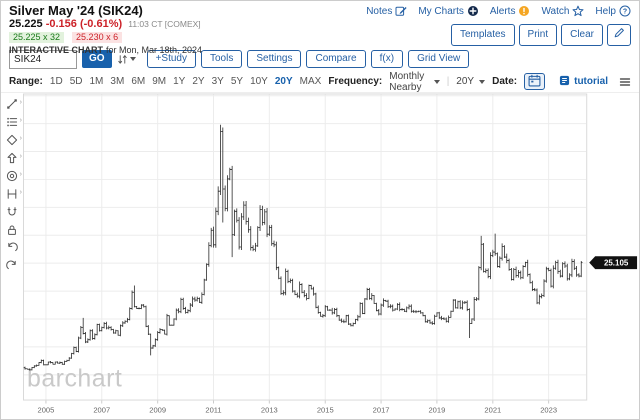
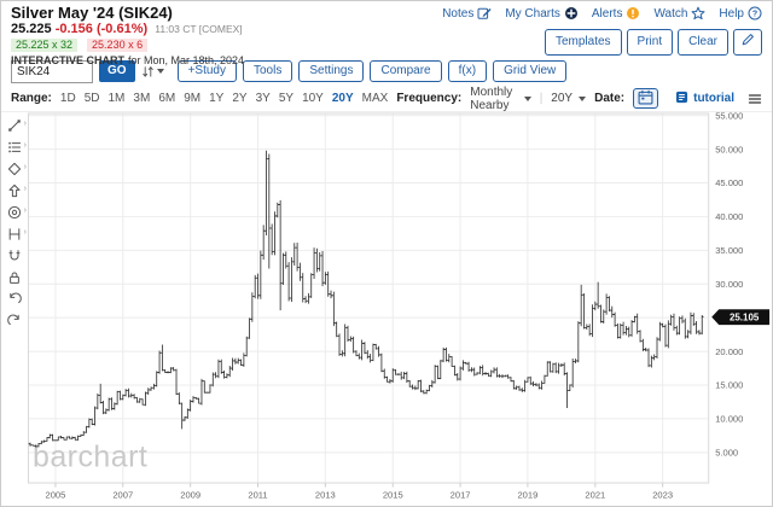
  Silver May '24 (SIK24)
  25.225 -0.156 (-0.61%) 11:03 CT [COMEX]
  25.225 x 32
  25.230 x 6
  INTERACTIVE CHART for Mon, Mar 18th, 2024
  Notes
  My Charts
  Alerts
  Watch
  Help
  Templates
  Print
  Clear
  SIK24
  GO
  +Study
  Tools
  Settings
  Compare
  f(x)
  Grid View
  Range:
  1D
  5D
  1M
  3M
  6M
  9M
  1Y
  2Y
  3Y
  5Y
  10Y
  20Y
  MAX
  Frequency:
  Monthly Nearby
  20Y
  Date:
  tutorial
  barchart
+ 5.000
+ 10.000
+ 15.000
+ 20.000
+ 30.000
+ 35.000
+ 40.000
+ 45.000
+ 50.000
+ 55.000
  2005
  2007
  2009
  2011
  2013
  2015
  2017
  2019
  2021
  2023
  25.105
